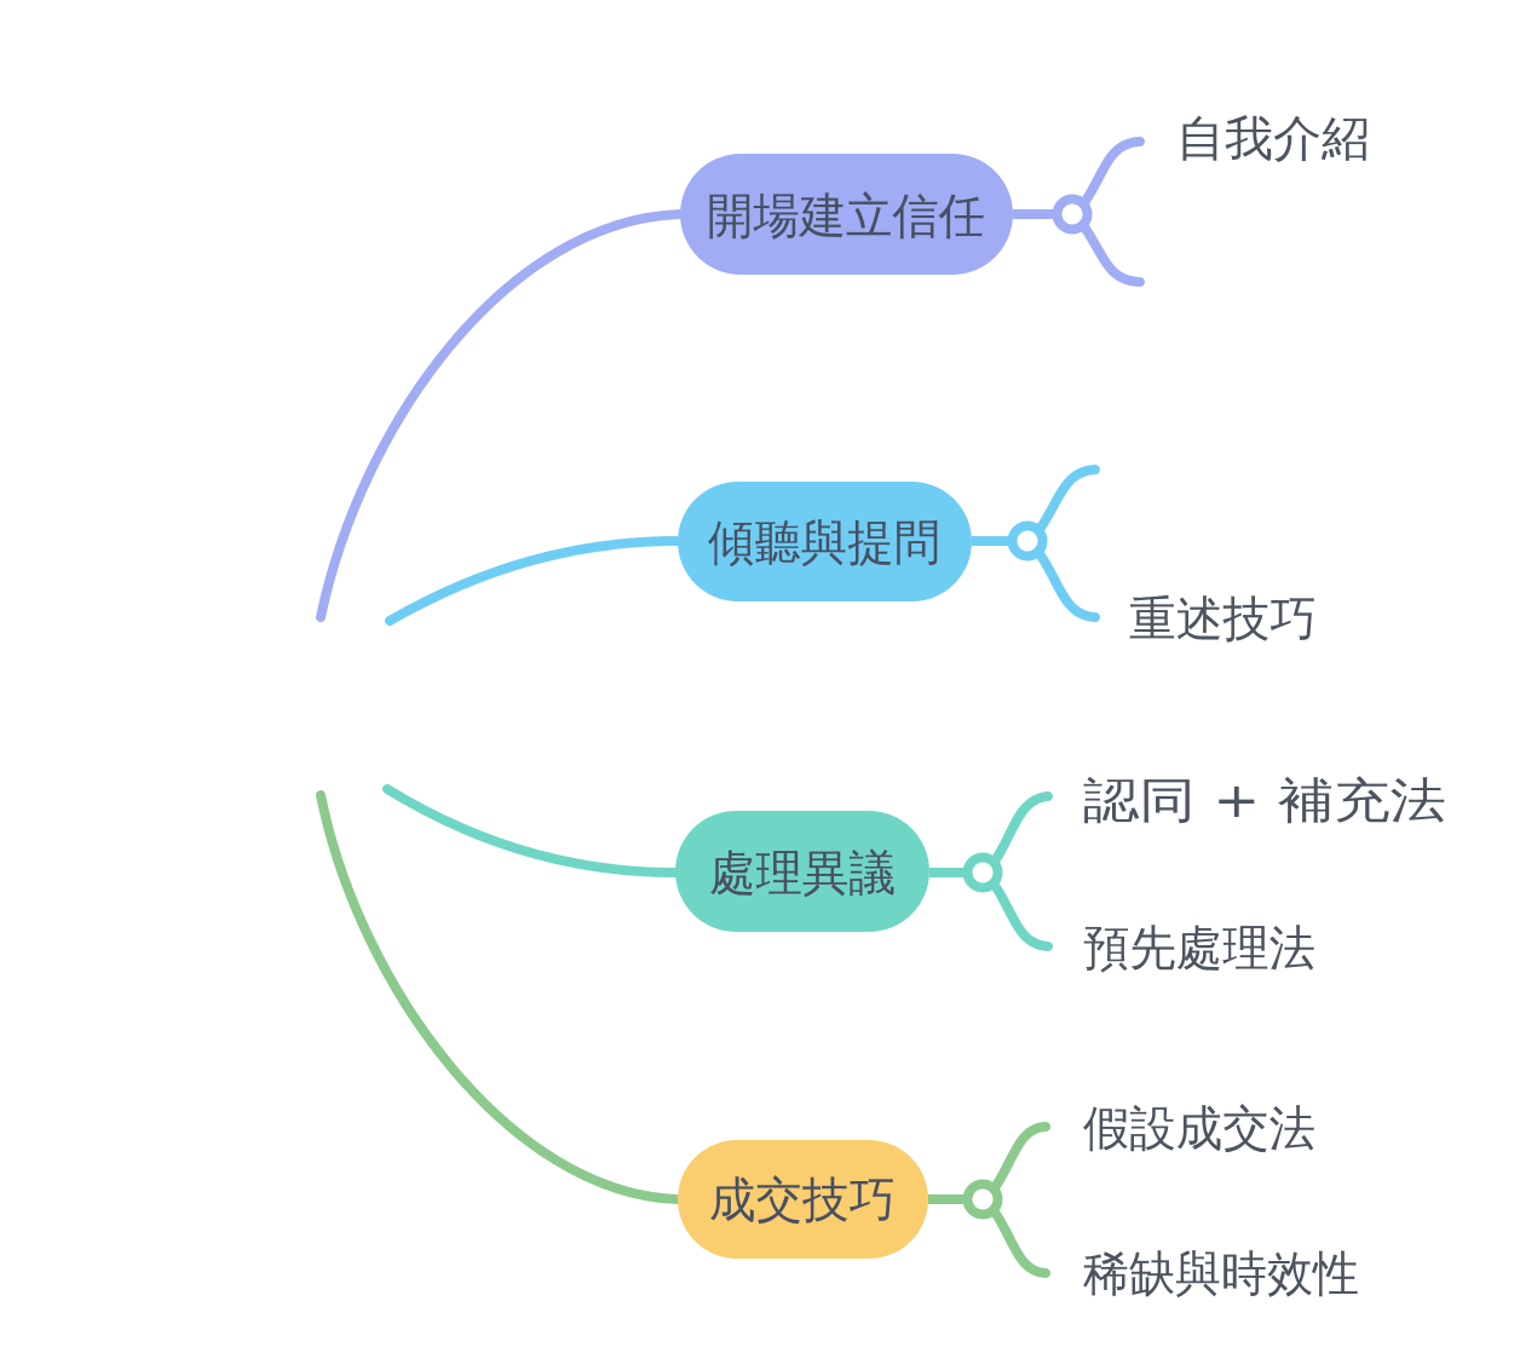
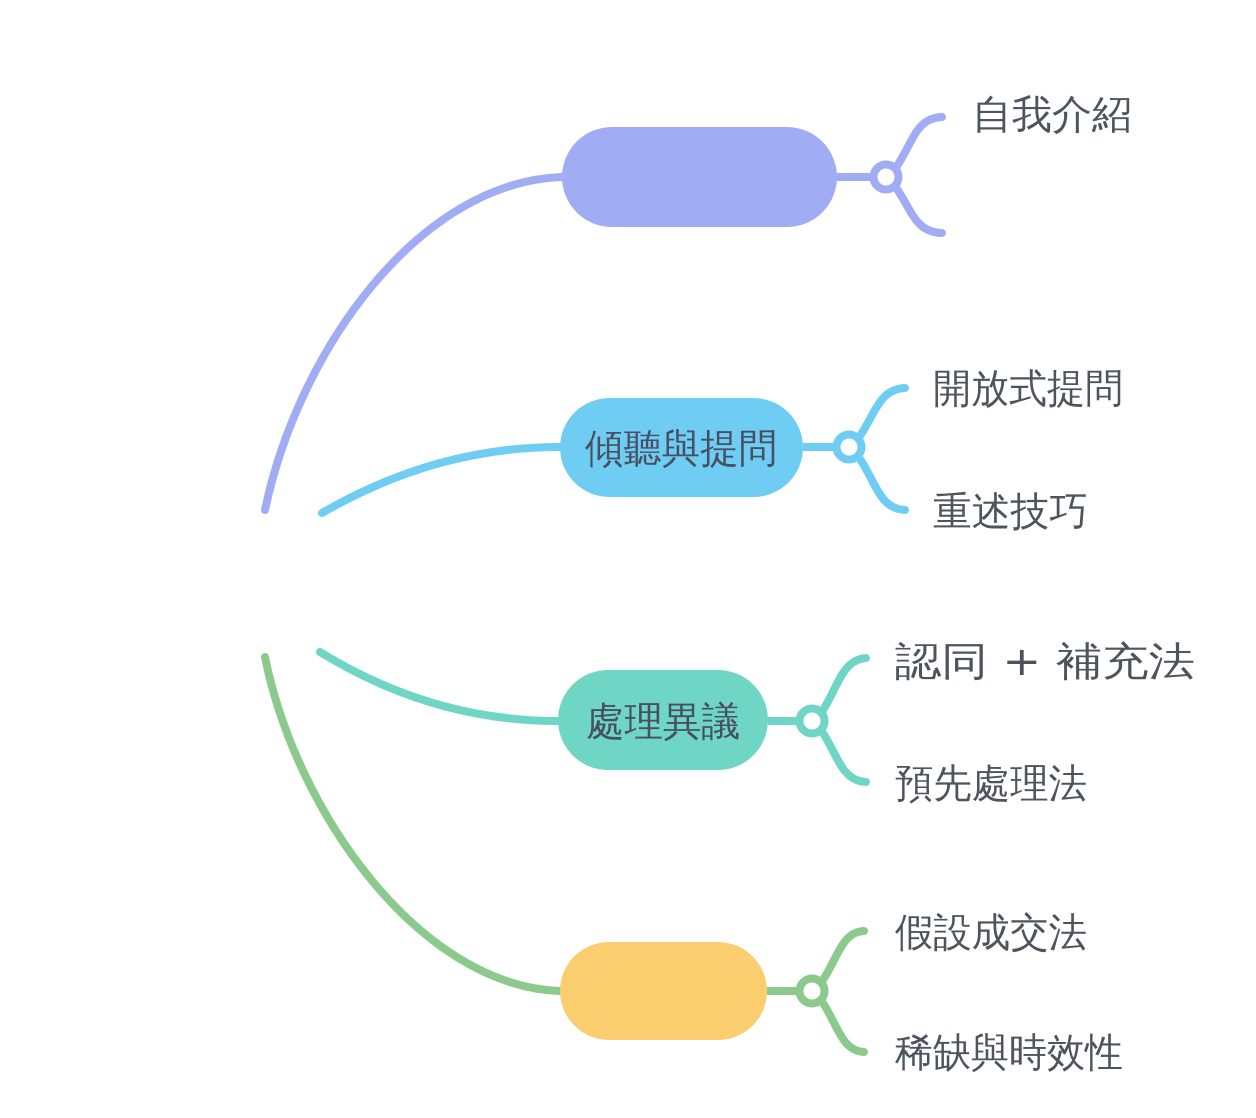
- 開場建立信任
  自我介紹
  傾聽與提問
+ 開放式提問
  重述技巧
  處理異議
  認同 + 補充法
  預先處理法
- 成交技巧
  假設成交法
  稀缺與時效性
